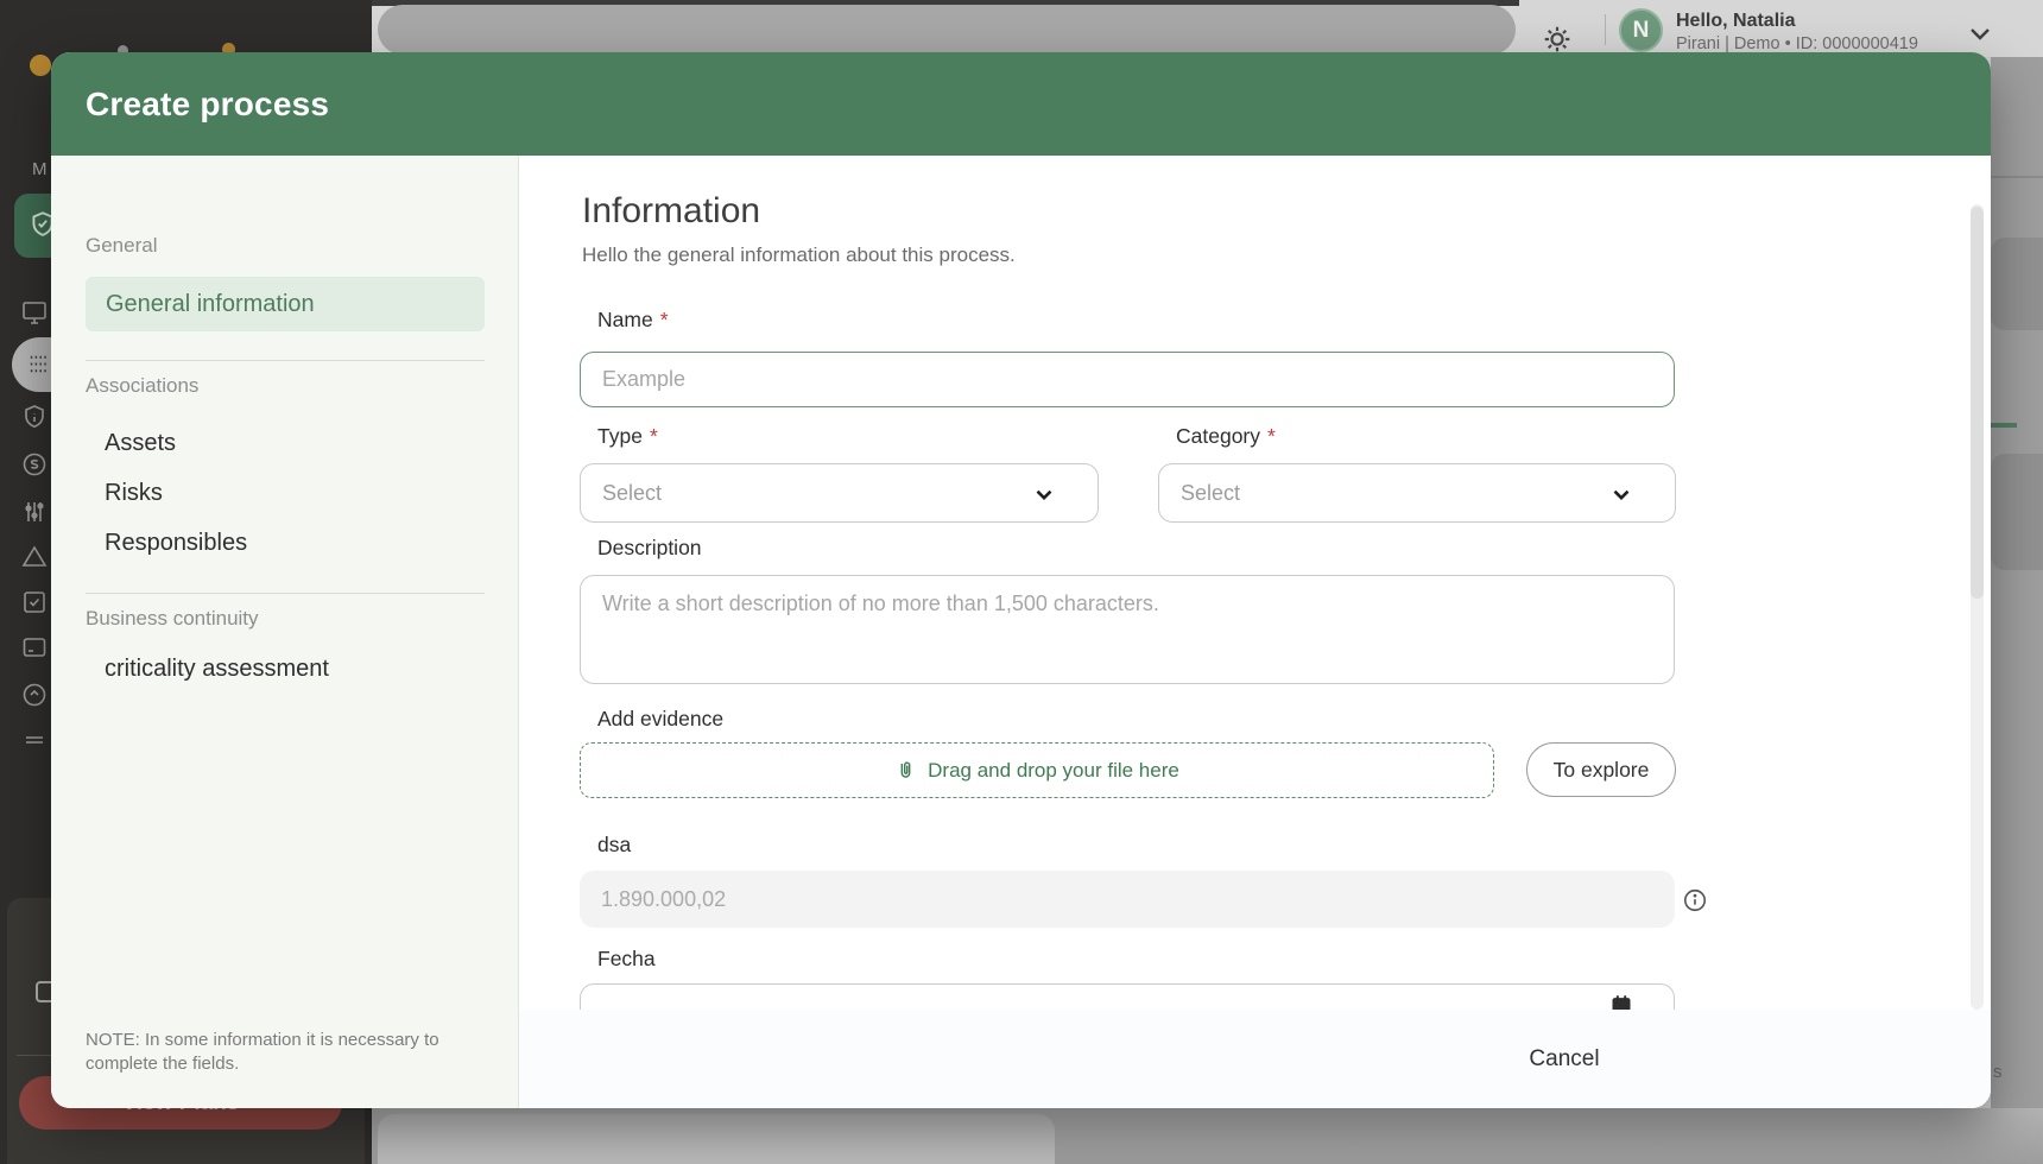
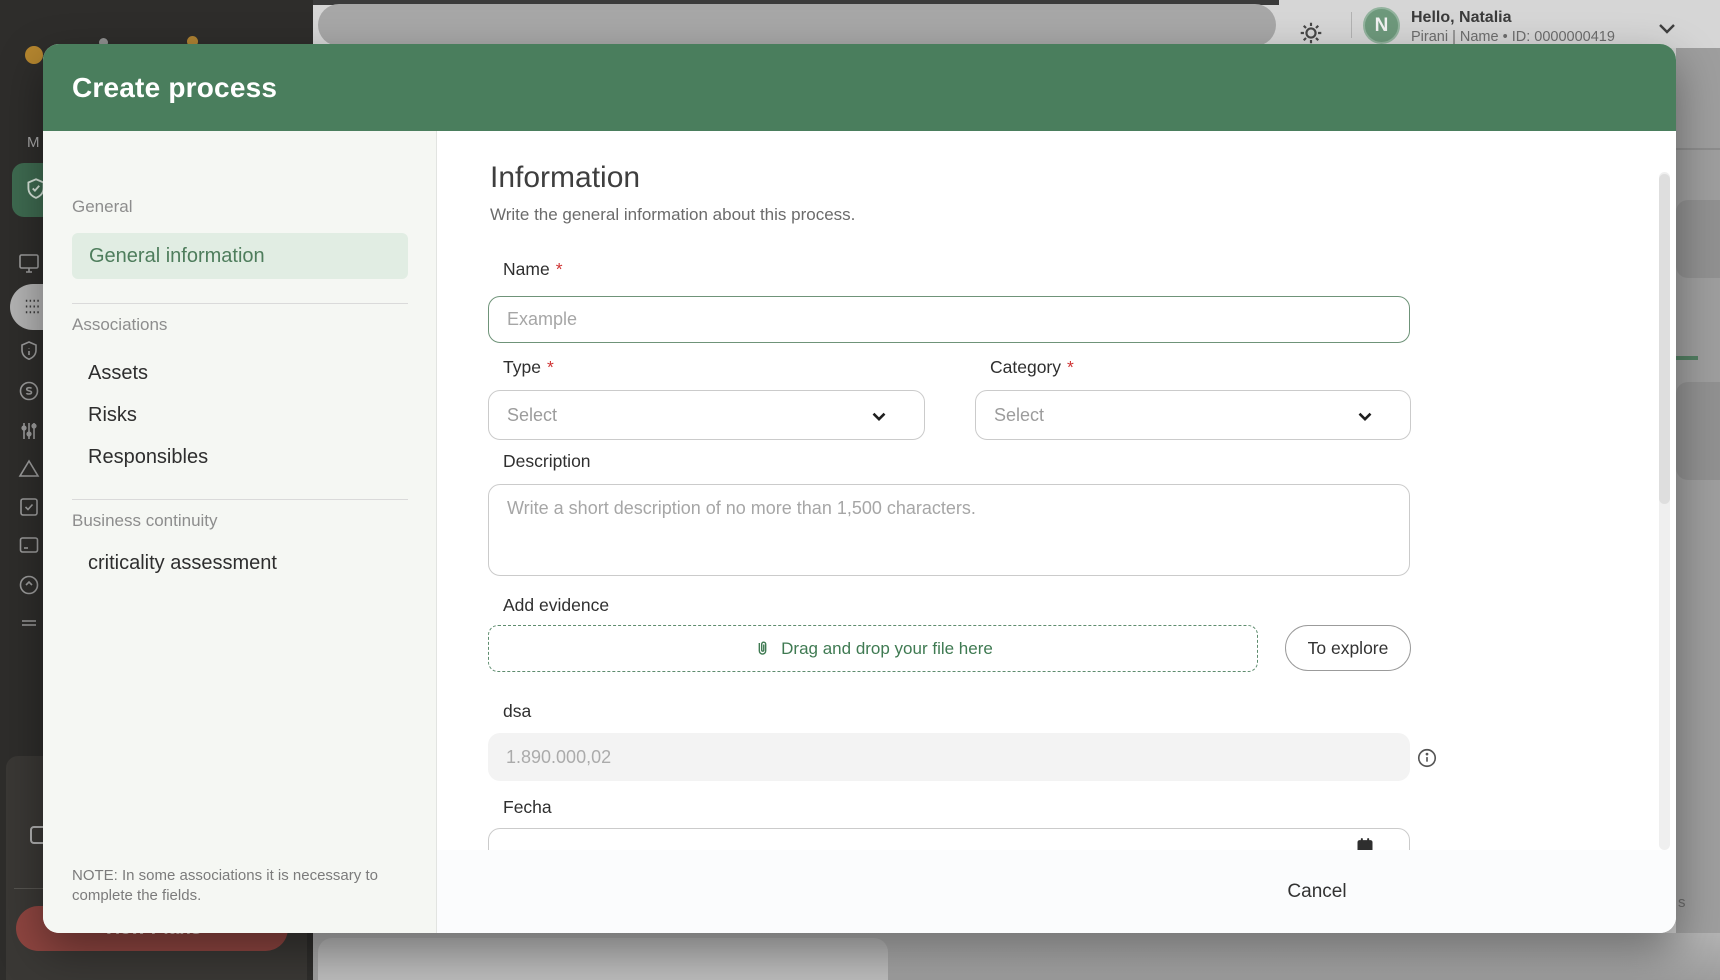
  M
  N
  Hello, Natalia
- Pirani | Demo • ID: 0000000419
+ Pirani | Name • ID: 0000000419
  s
  Create process
  General
  General information
  Associations
  Assets
  Risks
  Responsibles
  Business continuity
  criticality assessment
- NOTE: In some information it is necessary to complete the fields.
+ NOTE: In some associations it is necessary to complete the fields.
  Information
- Hello the general information about this process.
+ Write the general information about this process.
  Name
  *
  Example
  Type
  *
  Select
  Category
  *
  Select
  Description
  Write a short description of no more than 1,500 characters.
  Add evidence
  Drag and drop your file here
  To explore
  dsa
  1.890.000,02
  Fecha
  Cancel
